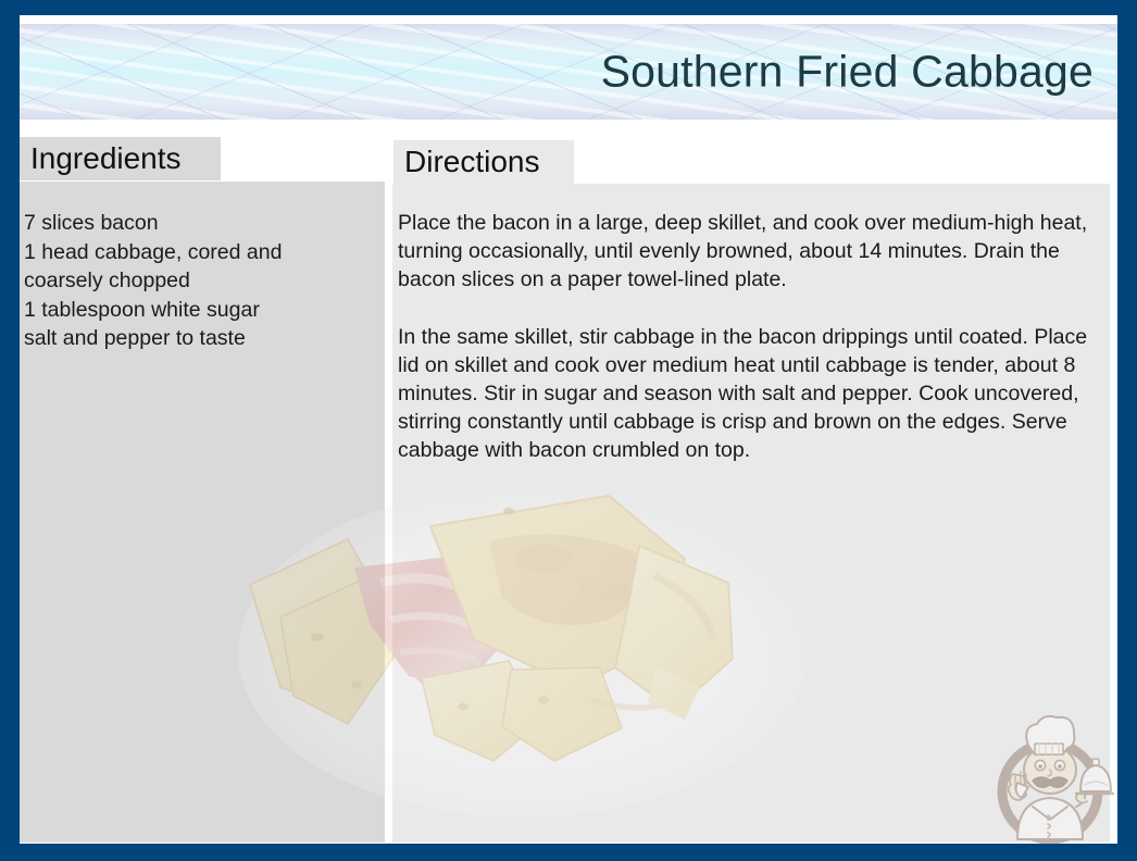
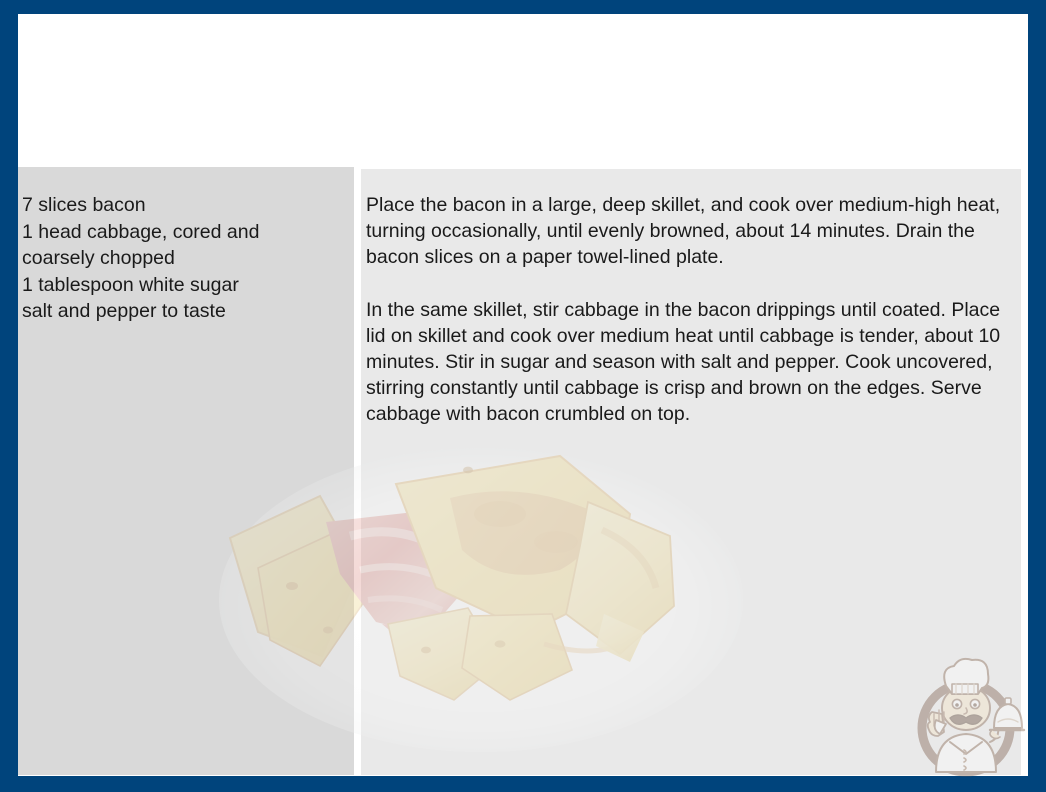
- Southern Fried Cabbage
- Ingredients
- Directions
  7 slices bacon
  1 head cabbage, cored and
  coarsely chopped
  1 tablespoon white sugar
  salt and pepper to taste
  Place the bacon in a large, deep skillet, and cook over medium-high heat, turning occasionally, until evenly browned, about 14 minutes. Drain the bacon slices on a paper towel-lined plate.
- In the same skillet, stir cabbage in the bacon drippings until coated. Place lid on skillet and cook over medium heat until cabbage is tender, about 8 minutes. Stir in sugar and season with salt and pepper. Cook uncovered, stirring constantly until cabbage is crisp and brown on the edges. Serve cabbage with bacon crumbled on top.
+ In the same skillet, stir cabbage in the bacon drippings until coated. Place lid on skillet and cook over medium heat until cabbage is tender, about 10 minutes. Stir in sugar and season with salt and pepper. Cook uncovered, stirring constantly until cabbage is crisp and brown on the edges. Serve cabbage with bacon crumbled on top.
